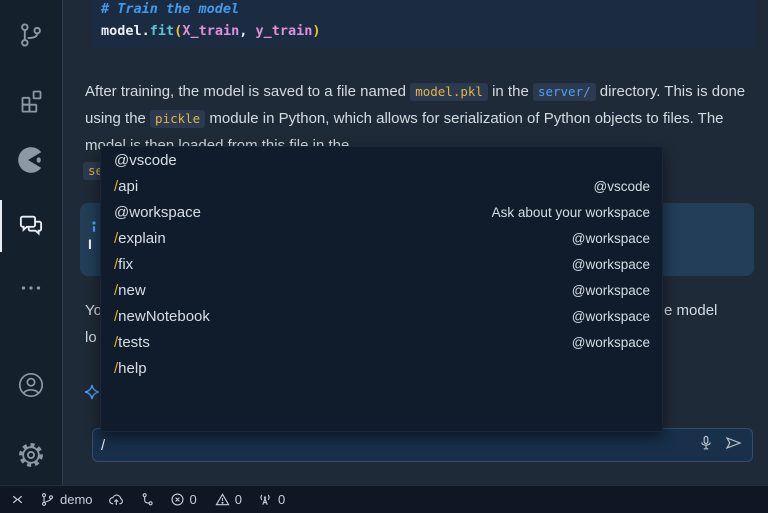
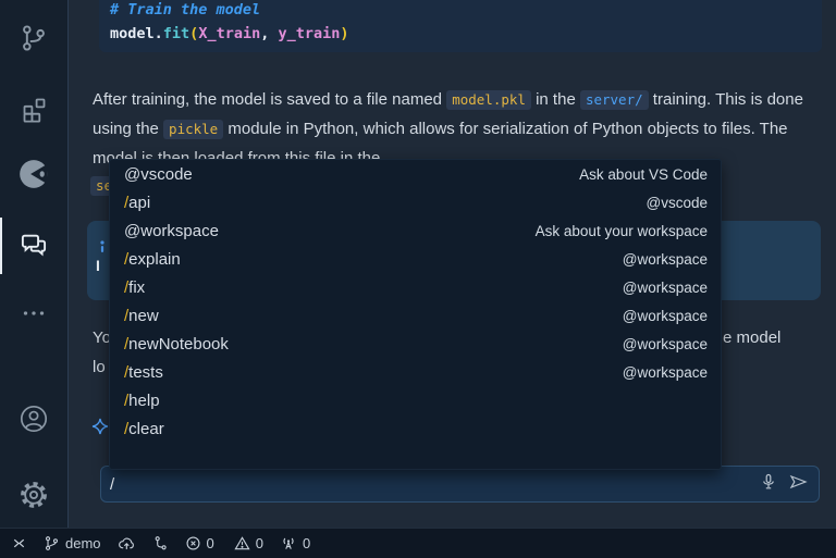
  # Train the model
  model.fit(X_train, y_train)
- After training, the model is saved to a file named model.pkl in the server/ directory. This is done using the pickle module in Python, which allows for serialization of Python objects to files. The m
+ After training, the model is saved to a file named model.pkl in the server/ training. This is done using the pickle module in Python, which allows for serialization of Python objects to files. The m
  I
  Yo
  lo
  e model
  @vscode
+ Ask about VS Code
  /api
  @vscode
  @workspace
  Ask about your workspace
  /explain
  @workspace
  /fix
  @workspace
  /new
  @workspace
  /newNotebook
  @workspace
  /tests
  @workspace
  /help
+ /clear
  /
  demo
  0
  0
  0
